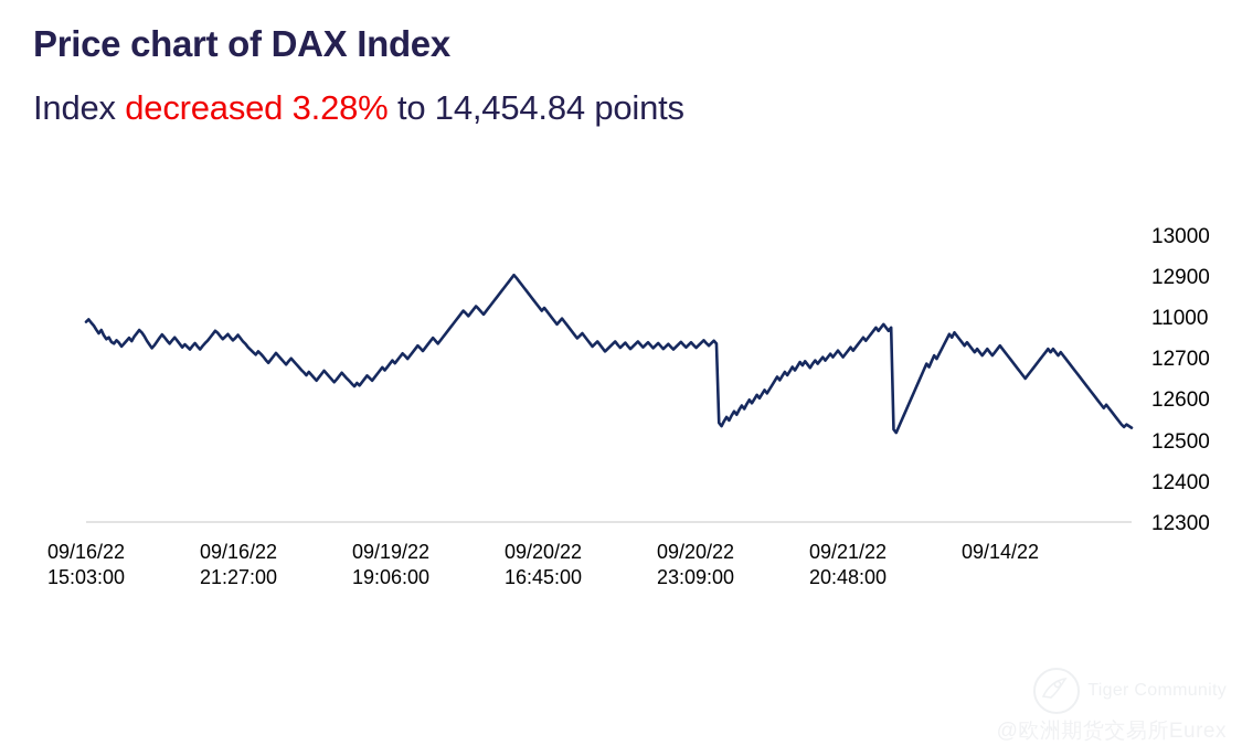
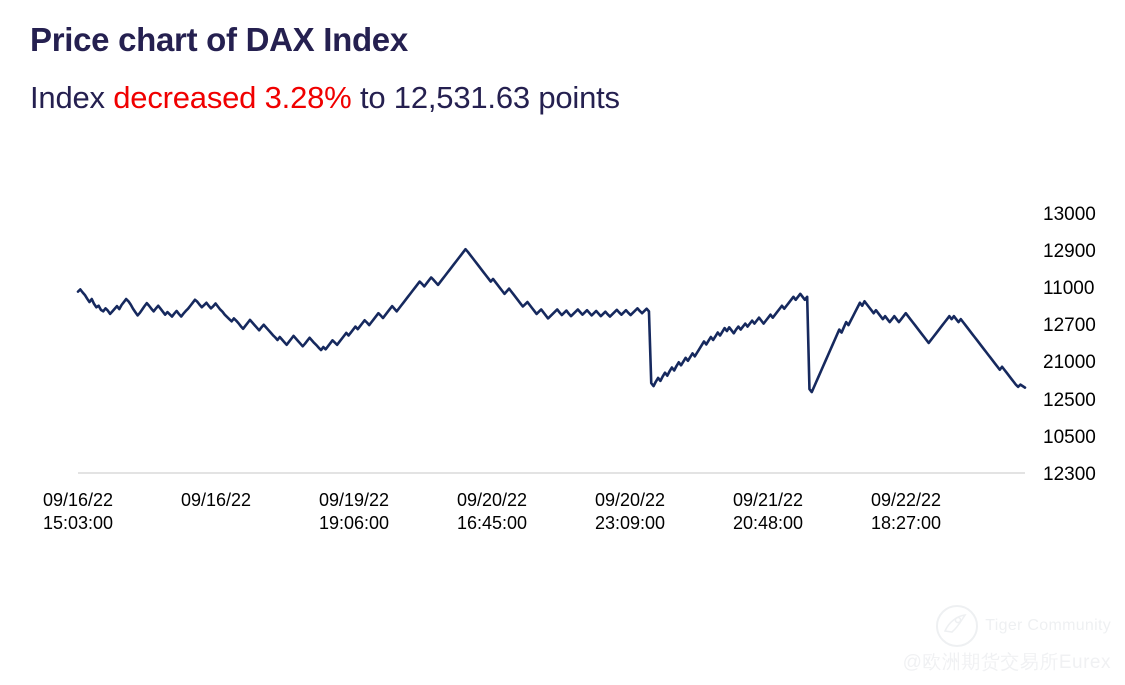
  Price chart of DAX Index
- Index decreased 3.28% to 14,454.84 points
+ Index decreased 3.28% to 12,531.63 points
  13000
  12900
  11000
  12700
- 12600
+ 21000
  12500
- 12400
+ 10500
  12300
  09/16/22
  15:03:00
  09/16/22
- 21:27:00
  09/19/22
  19:06:00
  09/20/22
  16:45:00
  09/20/22
  23:09:00
  09/21/22
  20:48:00
- 09/14/22
+ 09/22/22
+ 18:27:00
